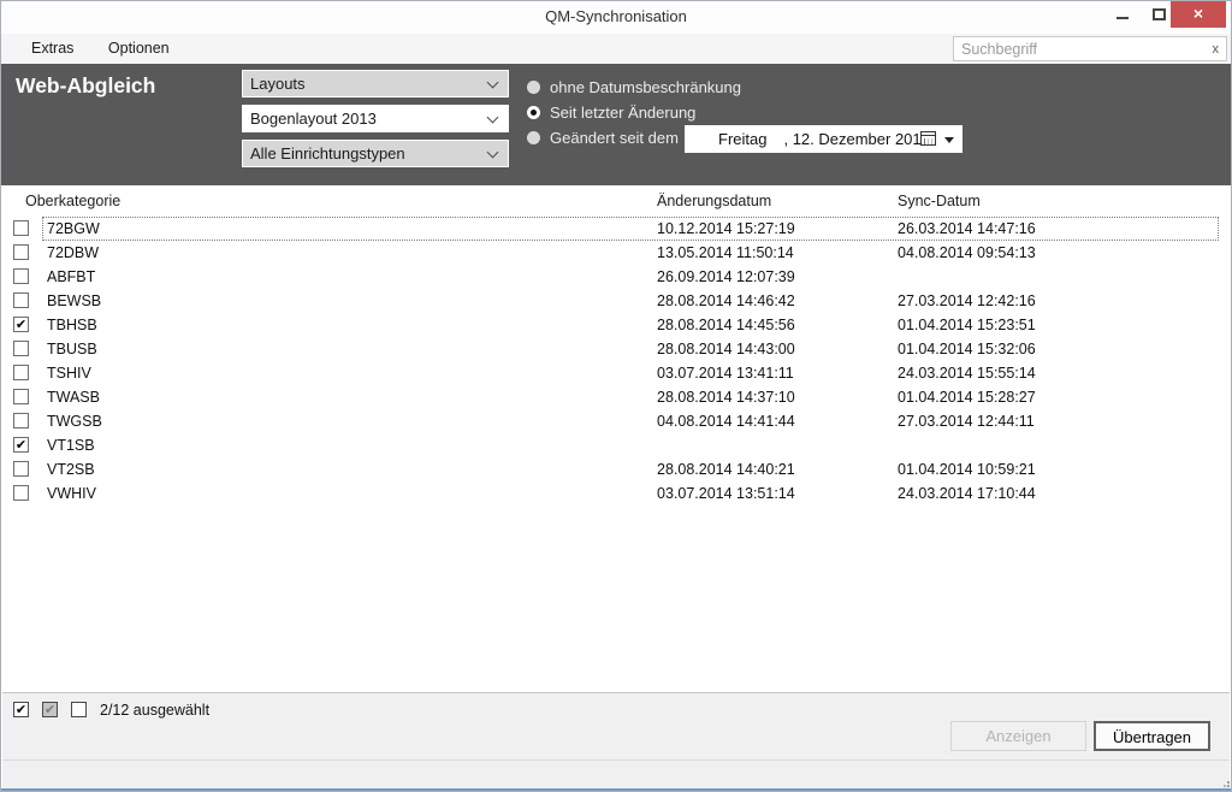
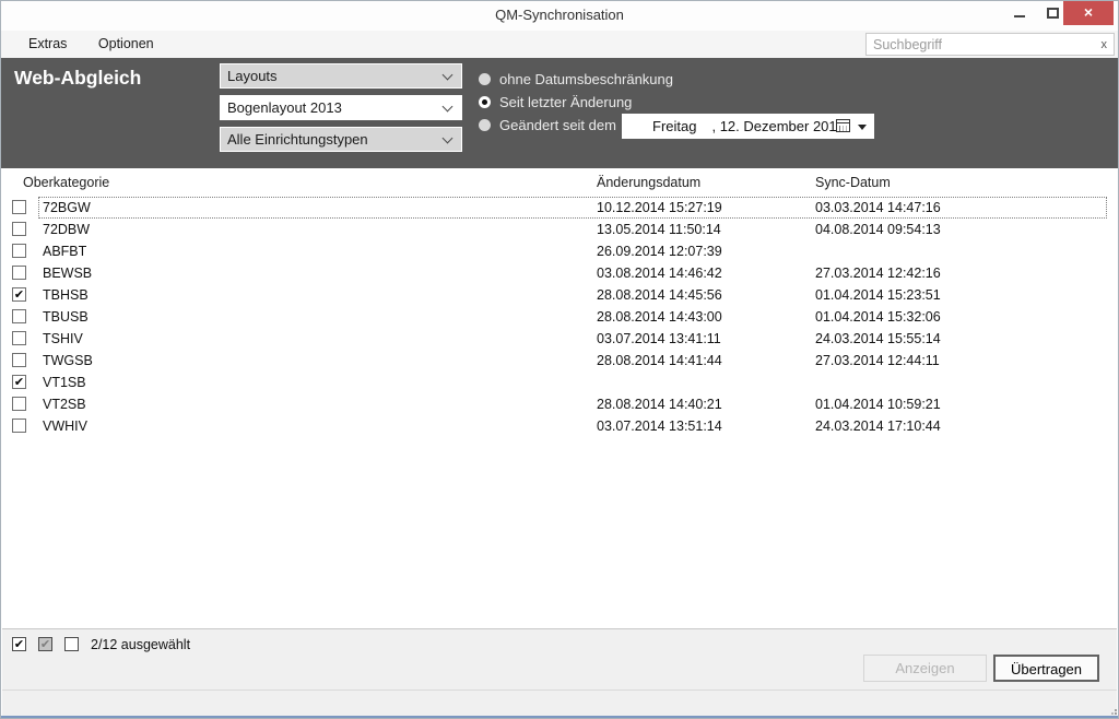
  QM-Synchronisation
  ×
  Extras Optionen
  Suchbegriff
  x
  Web-Abgleich
  Layouts
  Bogenlayout 2013
  Alle Einrichtungstypen
  ohne Datumsbeschränkung
  Seit letzter Änderung
  Geändert seit dem
  Freitag
  , 12. Dezember 201
  Oberkategorie
  Änderungsdatum
  Sync-Datum
  72BGW
  10.12.2014 15:27:19
- 26.03.2014 14:47:16
+ 03.03.2014 14:47:16
  72DBW
  13.05.2014 11:50:14
  04.08.2014 09:54:13
  ABFBT
  26.09.2014 12:07:39
  BEWSB
- 28.08.2014 14:46:42
+ 03.08.2014 14:46:42
  27.03.2014 12:42:16
  ✔
  TBHSB
  28.08.2014 14:45:56
  01.04.2014 15:23:51
  TBUSB
  28.08.2014 14:43:00
  01.04.2014 15:32:06
  TSHIV
  03.07.2014 13:41:11
  24.03.2014 15:55:14
- TWASB
- 28.08.2014 14:37:10
- 01.04.2014 15:28:27
  TWGSB
- 04.08.2014 14:41:44
+ 28.08.2014 14:41:44
  27.03.2014 12:44:11
  ✔
  VT1SB
  VT2SB
  28.08.2014 14:40:21
  01.04.2014 10:59:21
  VWHIV
  03.07.2014 13:51:14
  24.03.2014 17:10:44
  ✔
  ✔
  2/12 ausgewählt
  Anzeigen
  Übertragen
